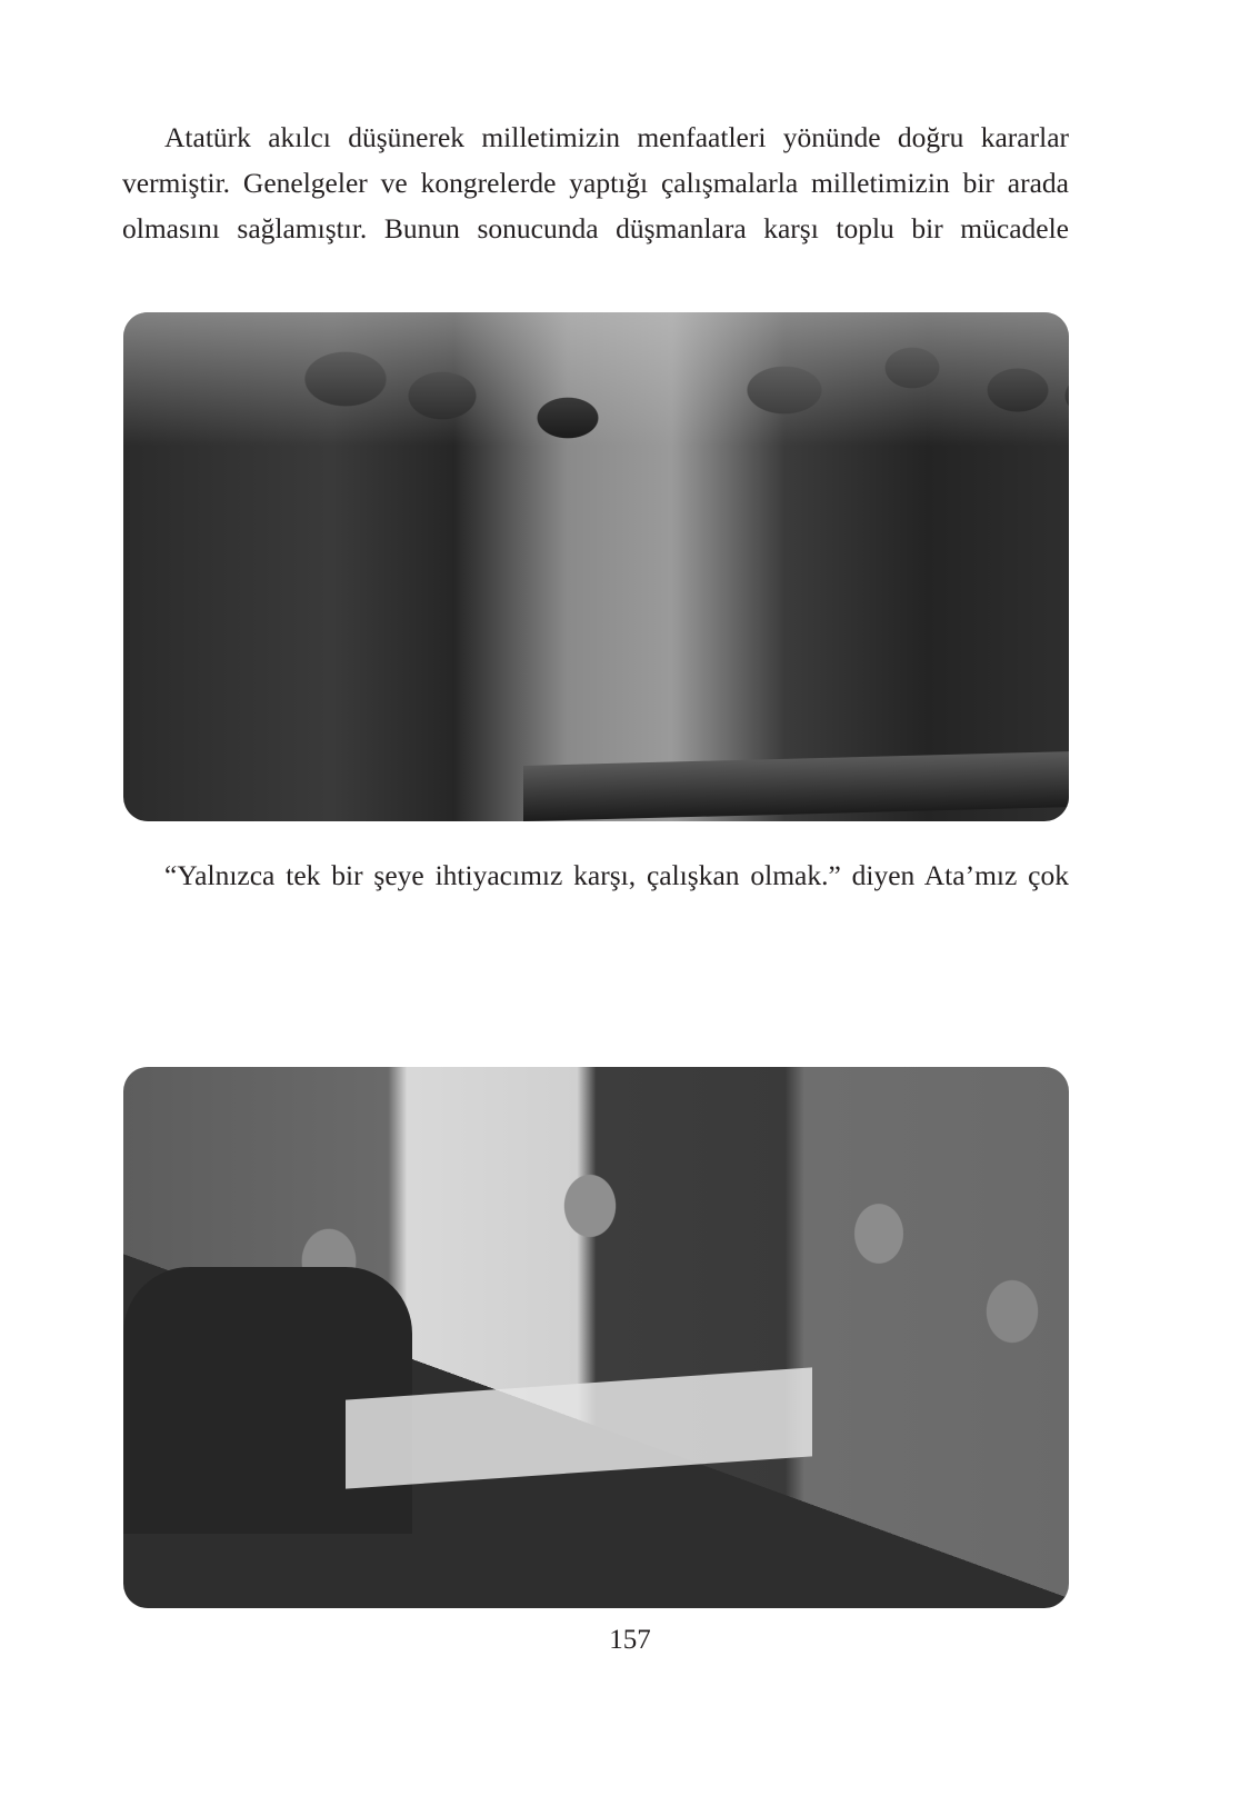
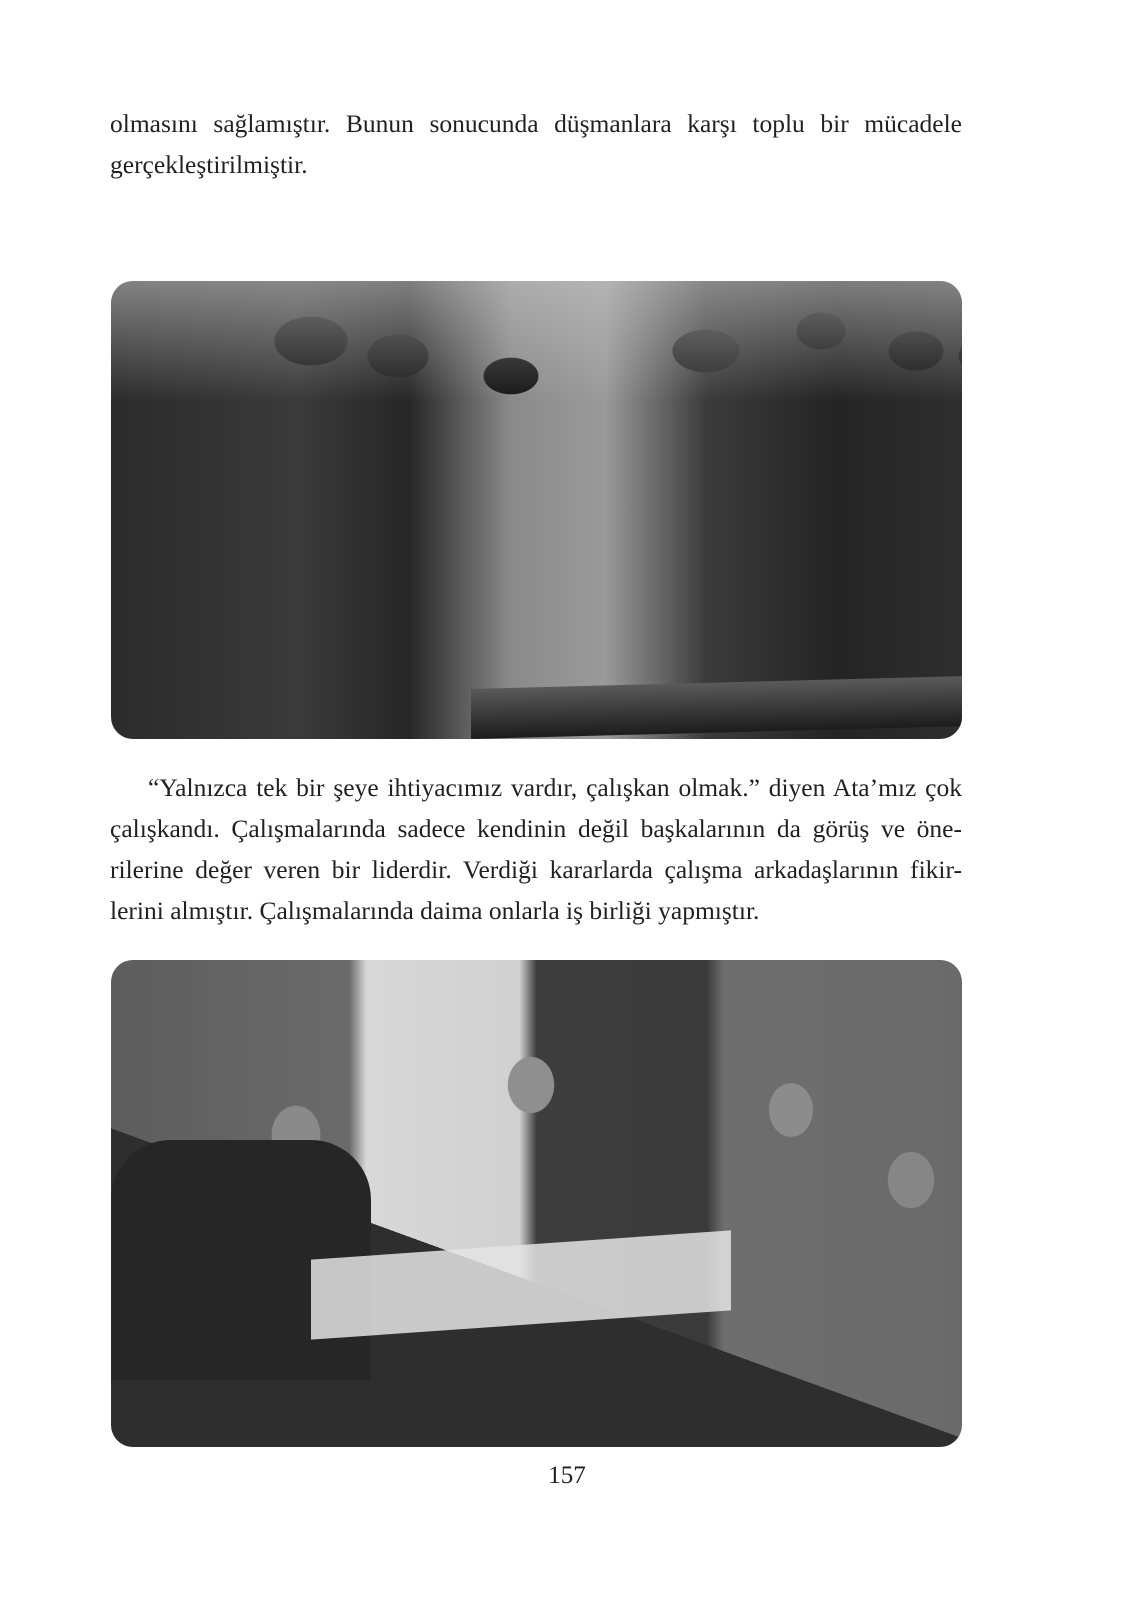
- Atatürk akılcı düşünerek milletimizin menfaatleri yönünde doğru kararlar
- vermiştir. Genelgeler ve kongrelerde yaptığı çalışmalarla milletimizin bir arada
  olmasını sağlamıştır. Bunun sonucunda düşmanlara karşı toplu bir mücadele
+ gerçekleştirilmiştir.
- “Yalnızca tek bir şeye ihtiyacımız karşı, çalışkan olmak.” diyen Ata’mız çok
+ “Yalnızca tek bir şeye ihtiyacımız vardır, çalışkan olmak.” diyen Ata’mız çok
+ çalışkandı. Çalışmalarında sadece kendinin değil başkalarının da görüş ve öne-
+ rilerine değer veren bir liderdir. Verdiği kararlarda çalışma arkadaşlarının fikir-
+ lerini almıştır. Çalışmalarında daima onlarla iş birliği yapmıştır.
  157
